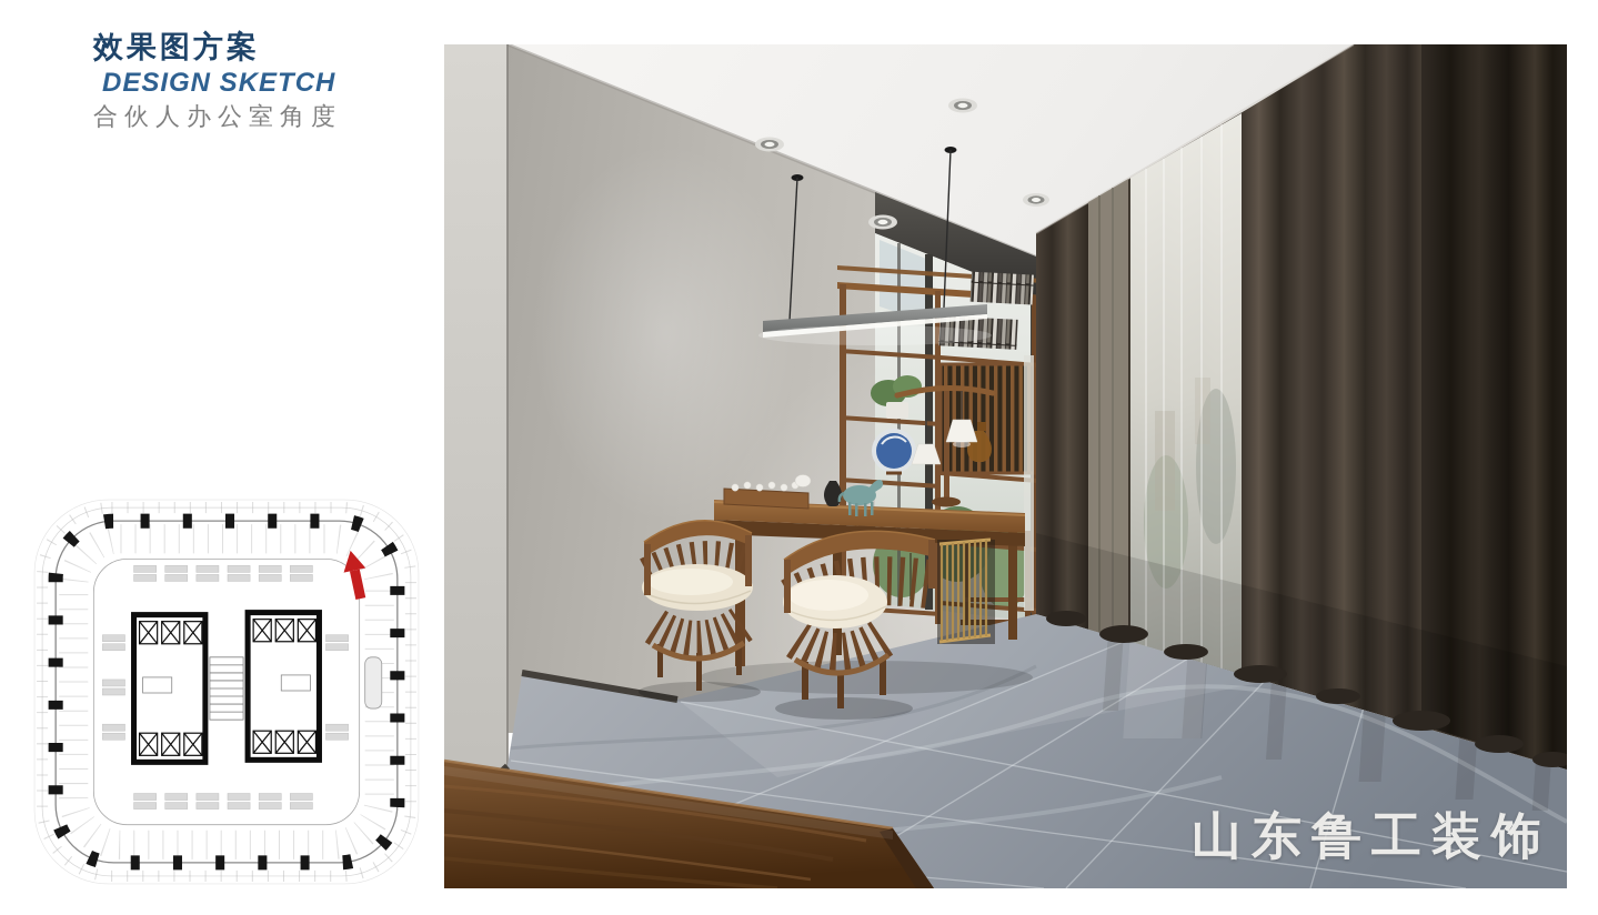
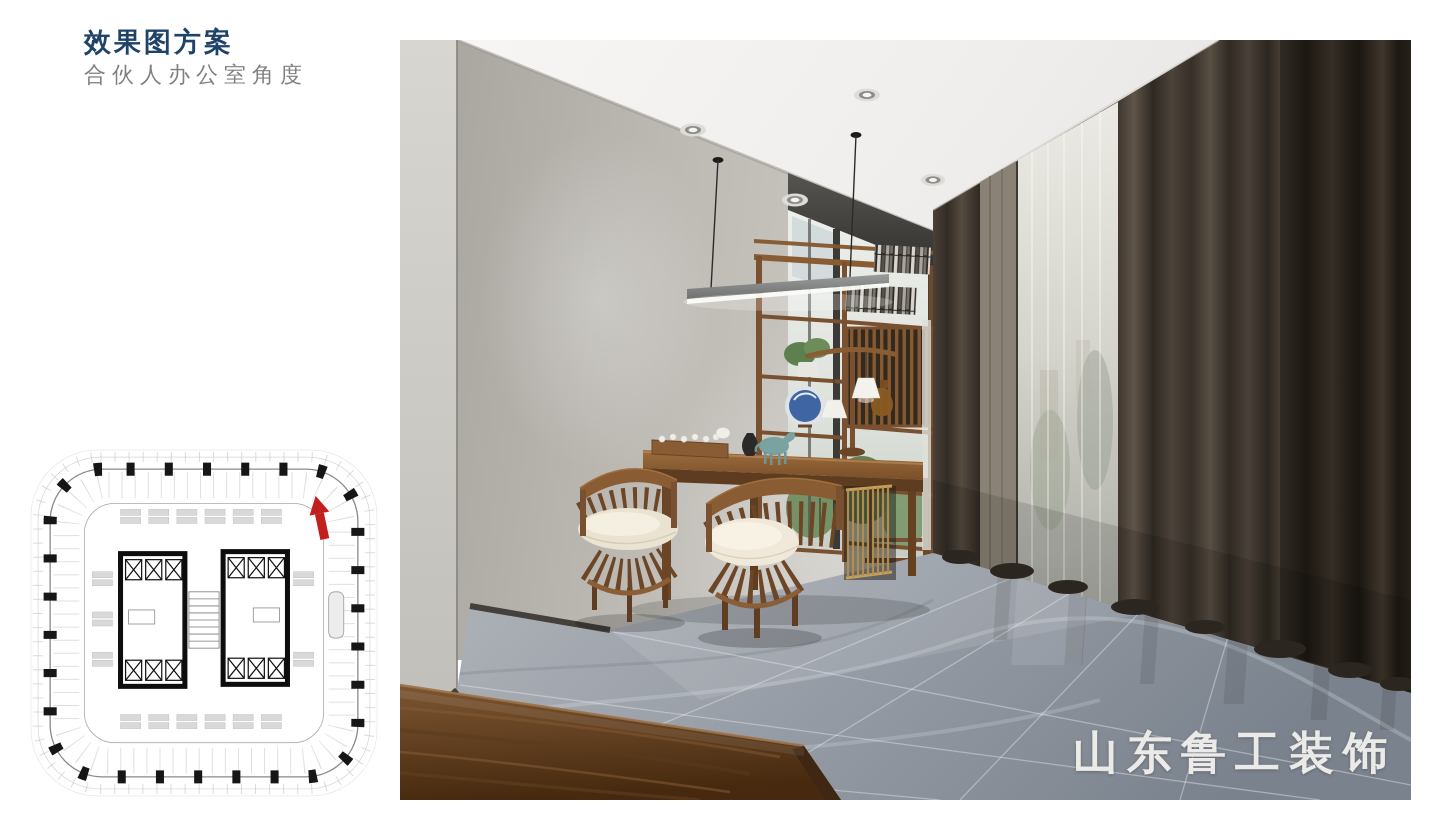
  效果图方案
- DESIGN SKETCH
  合伙人办公室角度
  山东鲁工装饰
